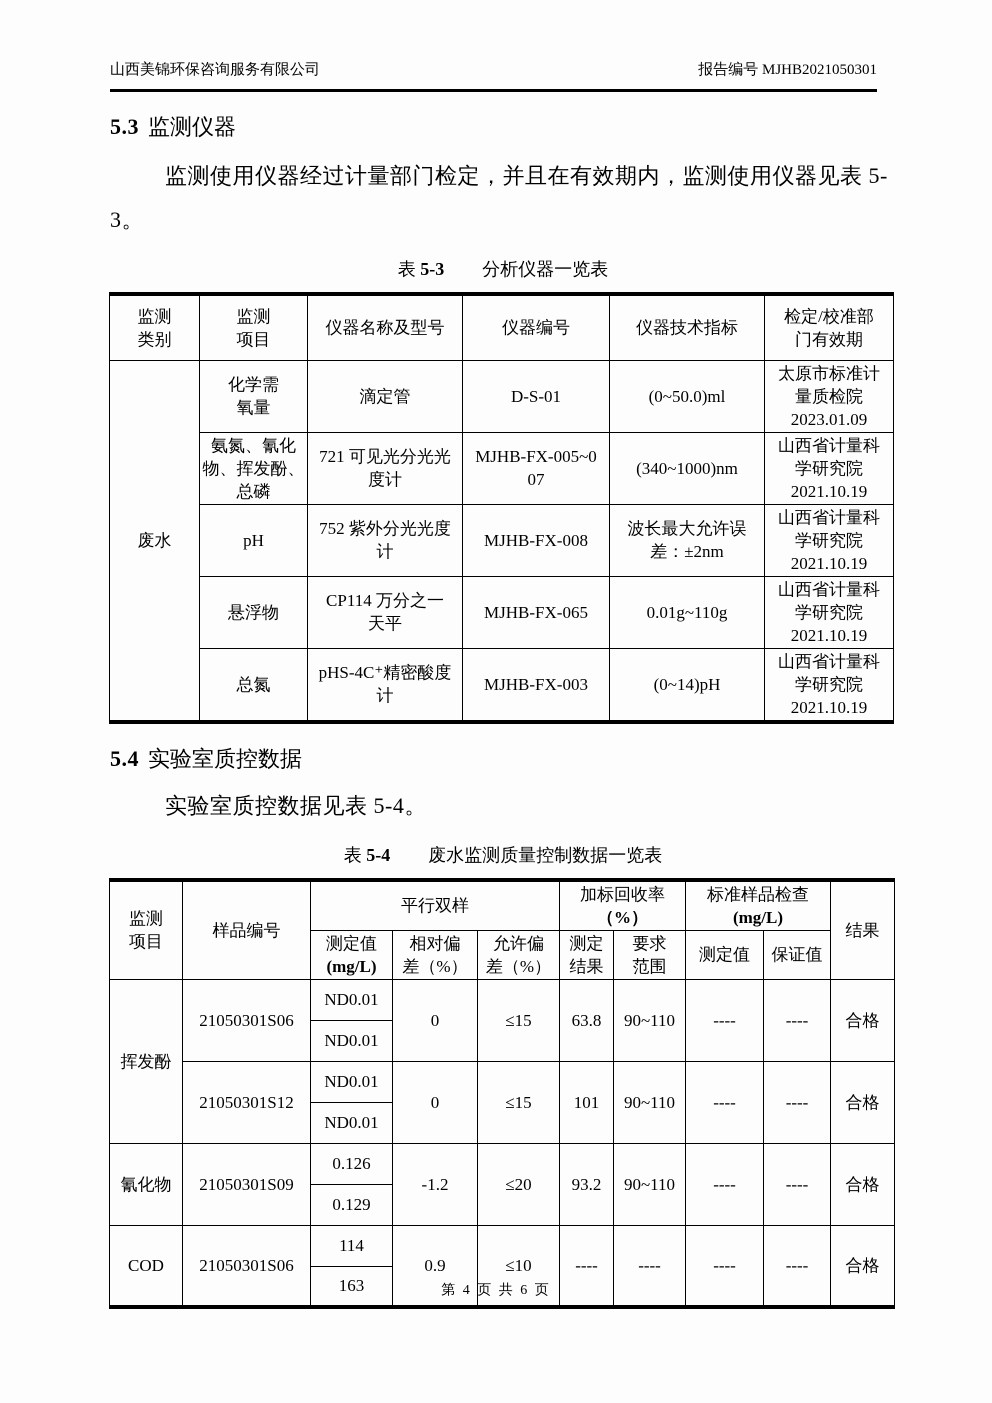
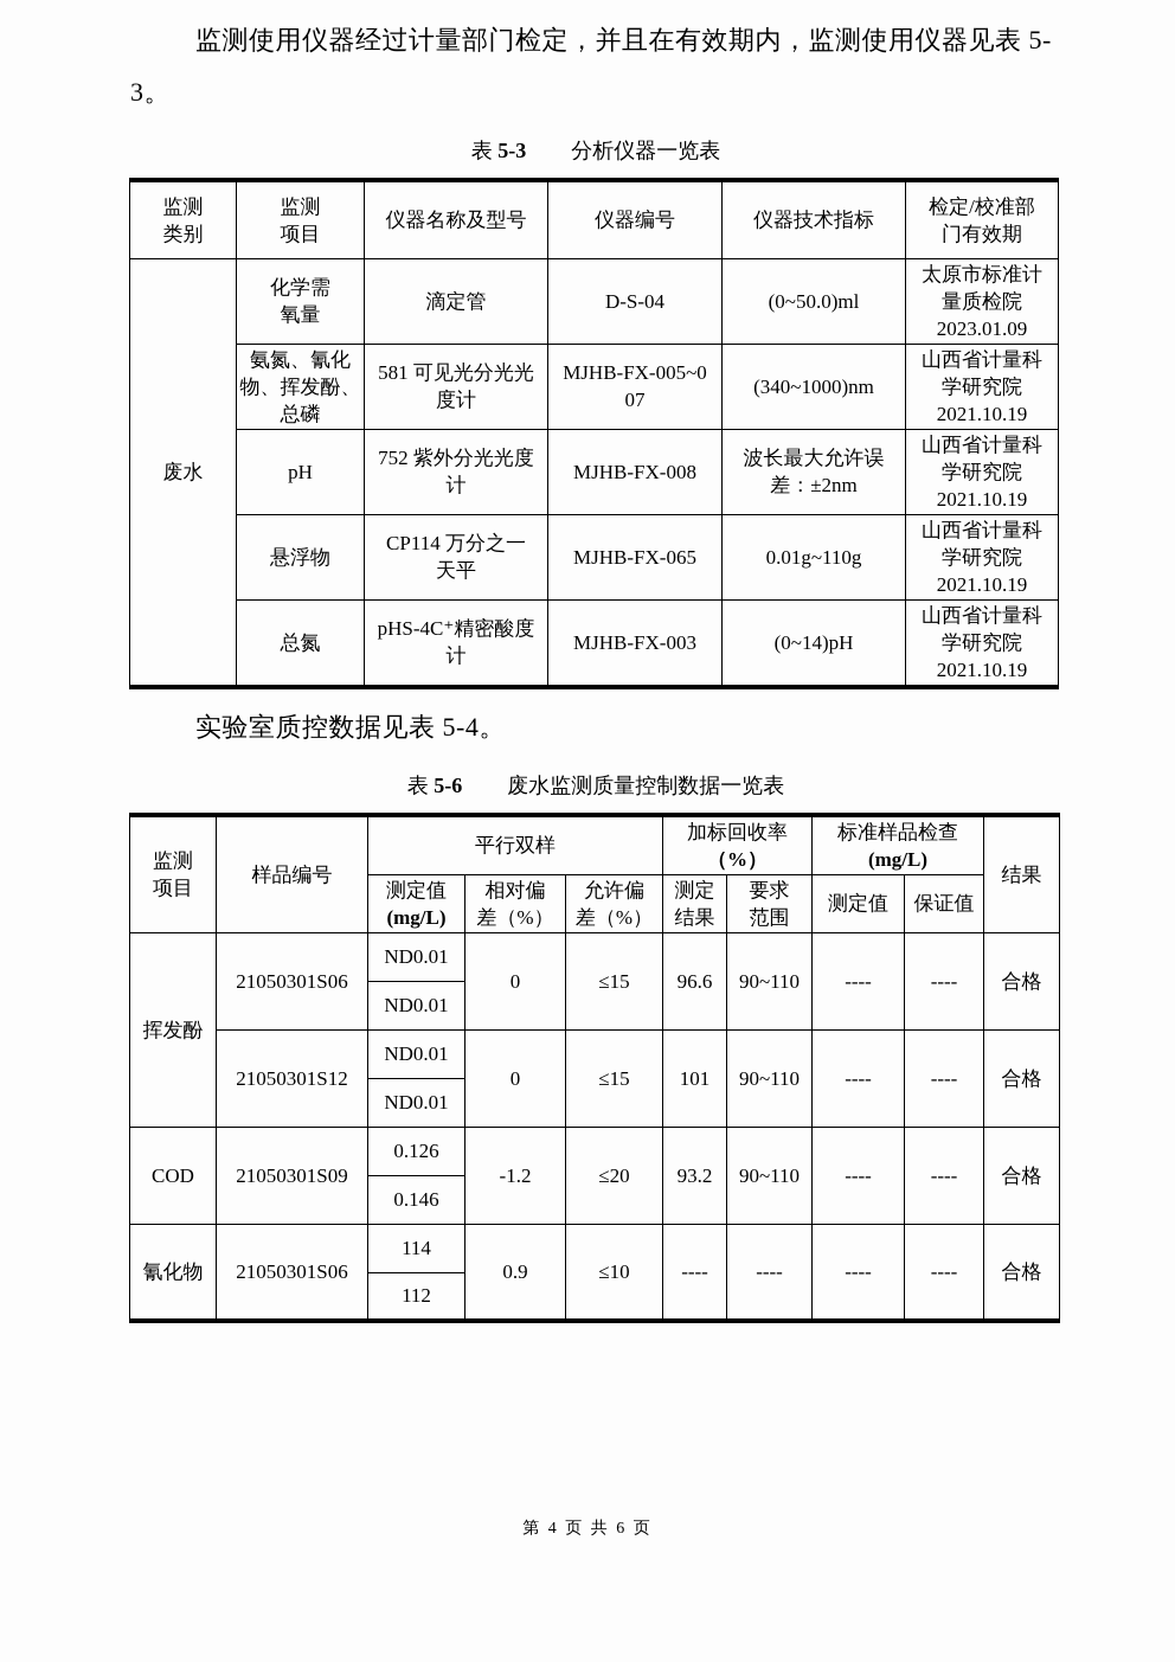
- 山西美锦环保咨询服务有限公司
- 报告编号 MJHB2021050301
- 5.3 监测仪器
  监测使用仪器经过计量部门检定，并且在有效期内，监测使用仪器见表 5-3。
  表 5-3 分析仪器一览表
  监测 类别	监测 项目	仪器名称及型号	仪器编号	仪器技术指标	检定/校准部 门有效期
- 废水	化学需 氧量	滴定管	D-S-01	(0~50.0)ml	太原市标准计 量质检院 2023.01.09
+ 废水	化学需 氧量	滴定管	D-S-04	(0~50.0)ml	太原市标准计 量质检院 2023.01.09
- 氨氮、氰化 物、挥发酚、 总磷	721 可见光分光光 度计	MJHB-FX-005~0 07	(340~1000)nm	山西省计量科 学研究院 2021.10.19
+ 氨氮、氰化 物、挥发酚、 总磷	581 可见光分光光 度计	MJHB-FX-005~0 07	(340~1000)nm	山西省计量科 学研究院 2021.10.19
  pH	752 紫外分光光度 计	MJHB-FX-008	波长最大允许误 差：±2nm	山西省计量科 学研究院 2021.10.19
  悬浮物	CP114 万分之一 天平	MJHB-FX-065	0.01g~110g	山西省计量科 学研究院 2021.10.19
  总氮	pHS-4C⁺精密酸度 计	MJHB-FX-003	(0~14)pH	山西省计量科 学研究院 2021.10.19
- 5.4 实验室质控数据
  实验室质控数据见表 5-4。
- 表 5-4 废水监测质量控制数据一览表
+ 表 5-6 废水监测质量控制数据一览表
  监测 项目	样品编号	平行双样	加标回收率（%）	标准样品检查(mg/L)	结果
  测定值(mg/L)	相对偏 差（%）	允许偏 差（%）	测定 结果	要求 范围	测定值	保证值
- 挥发酚	21050301S06	ND0.01	0	≤15	63.8	90~110	----	----	合格
+ 挥发酚	21050301S06	ND0.01	0	≤15	96.6	90~110	----	----	合格
  ND0.01
  21050301S12	ND0.01	0	≤15	101	90~110	----	----	合格
  ND0.01
- 氰化物	21050301S09	0.126	-1.2	≤20	93.2	90~110	----	----	合格
+ COD	21050301S09	0.126	-1.2	≤20	93.2	90~110	----	----	合格
- 0.129
+ 0.146
- COD	21050301S06	114	0.9	≤10	----	----	----	----	合格
+ 氰化物	21050301S06	114	0.9	≤10	----	----	----	----	合格
- 163
+ 112
  第 4 页 共 6 页
